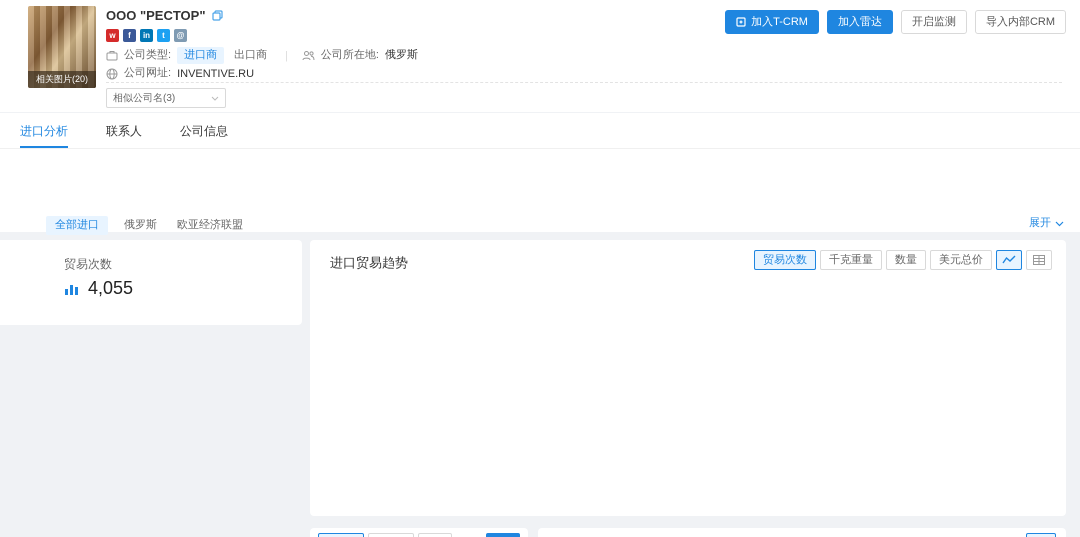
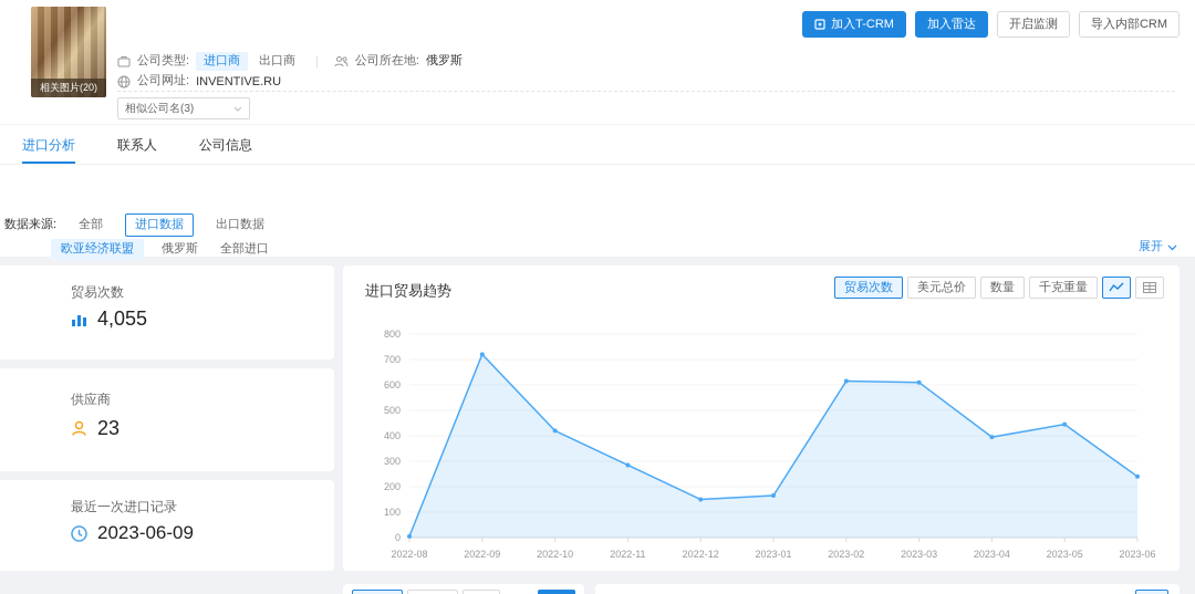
  相关图片(20)
- OOO "PECTOP"
- w
- f
- in
- t
- @
  公司类型:
  进口商
  出口商
  |
  公司所在地:
  俄罗斯
  公司网址:
  INVENTIVE.RU
  相似公司名(3)
  加入T-CRM
  加入雷达
  开启监测
  导入内部CRM
  进口分析
  联系人
  公司信息
+ 数据来源:
+ 全部
+ 进口数据
+ 出口数据
- 全部进口
+ 欧亚经济联盟
  俄罗斯
- 欧亚经济联盟
+ 全部进口
  展开
  贸易次数
  4,055
+ 供应商
+ 23
+ 最近一次进口记录
+ 2023-06-09
  进口贸易趋势
  贸易次数
- 千克重量
+ 美元总价
  数量
- 美元总价
+ 千克重量
+ 0
+ 100
+ 200
+ 300
+ 400
+ 500
+ 600
+ 700
+ 800
+ 2022-08
+ 2022-09
+ 2022-10
+ 2022-11
+ 2022-12
+ 2023-01
+ 2023-02
+ 2023-03
+ 2023-04
+ 2023-05
+ 2023-06
